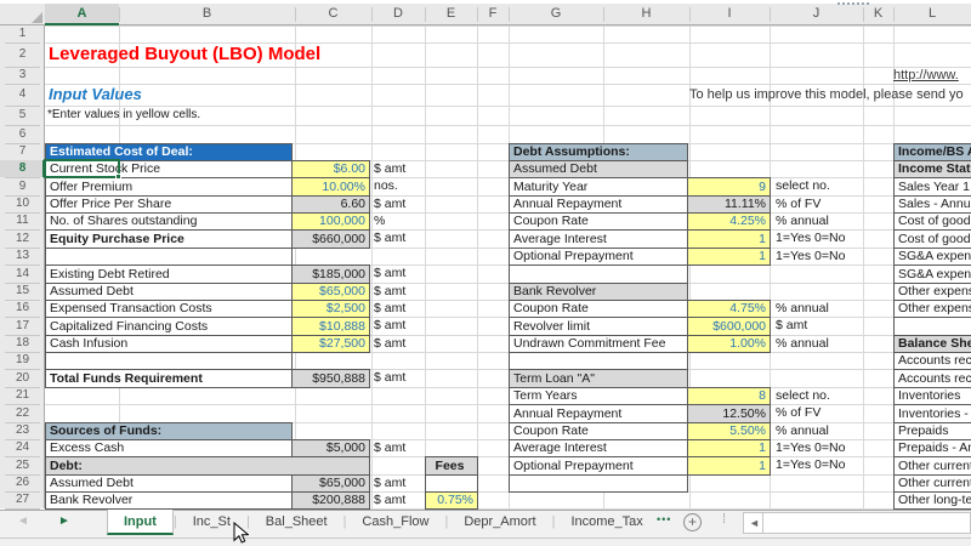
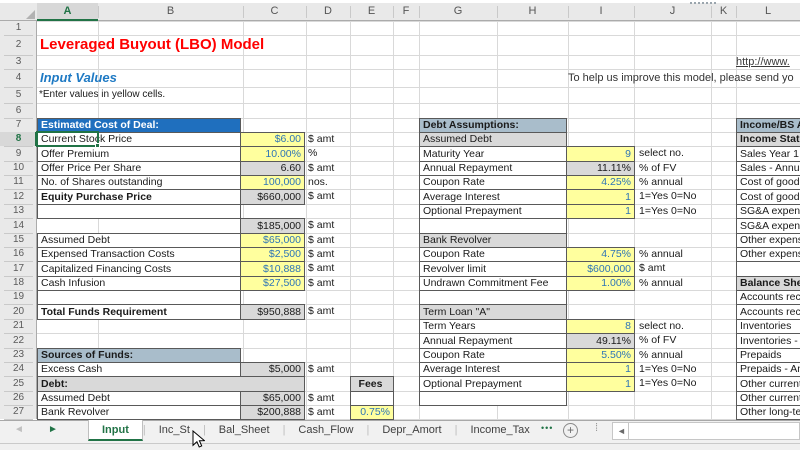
  A
  B
  C
  D
  E
  F
  G
  H
  I
  J
  K
  L
  1
  2
  3
  4
  5
  6
  7
  8
  9
  10
  11
  12
  13
  14
  15
  16
  17
  18
  19
  20
  21
  22
  23
  24
  25
  26
  27
  Leveraged Buyout (LBO) Model
  Input Values
  *Enter values in yellow cells.
  http://www.
  To help us improve this model, please send yo
  Estimated Cost of Deal:
  Current Stock Price
  $6.00
  $ amt
  Offer Premium
  10.00%
- nos.
+ %
  Offer Price Per Share
  6.60
  $ amt
  No. of Shares outstanding
  100,000
- %
+ nos.
  Equity Purchase Price
  $660,000
  $ amt
- Existing Debt Retired
  $185,000
  $ amt
  Assumed Debt
  $65,000
  $ amt
  Expensed Transaction Costs
  $2,500
  $ amt
  Capitalized Financing Costs
  $10,888
  $ amt
  Cash Infusion
  $27,500
  $ amt
  Total Funds Requirement
  $950,888
  $ amt
  Sources of Funds:
  Fees
  Excess Cash
  $5,000
  $ amt
  Debt:
  Assumed Debt
  $65,000
  $ amt
  Bank Revolver
  $200,888
  $ amt
  0.75%
  Debt Assumptions:
  Assumed Debt
  Maturity Year
  9
  select no.
  Annual Repayment
  11.11%
  % of FV
  Coupon Rate
  4.25%
  % annual
  Average Interest
  1
  1=Yes 0=No
  Optional Prepayment
  1
  1=Yes 0=No
  Bank Revolver
  Coupon Rate
  4.75%
  % annual
  Revolver limit
  $600,000
  $ amt
  Undrawn Commitment Fee
  1.00%
  % annual
  Term Loan "A"
  Term Years
  8
  select no.
  Annual Repayment
- 12.50%
+ 49.11%
  % of FV
  Coupon Rate
  5.50%
  % annual
  Average Interest
  1
  1=Yes 0=No
  Optional Prepayment
  1
  1=Yes 0=No
  Income/BS
  Income Stat
  Sales Year 1
  Sales - Annu
  Cost of good
  Cost of good
  SG&A expen
  SG&A expen
  Other expen
  Other expen
  Balance Sh
  Accounts rec
  Accounts rec
  Inventories
  Inventories -
  Prepaids
  Prepaids - A
  Other curren
  Other curren
  Other long-te
  ◄
  ►
  Input
  |
  Inc_St
  |
  Bal_Sheet
  |
  Cash_Flow
  |
  Depr_Amort
  |
  Income_Tax
  •••
  +
  ⁞
  ◄
